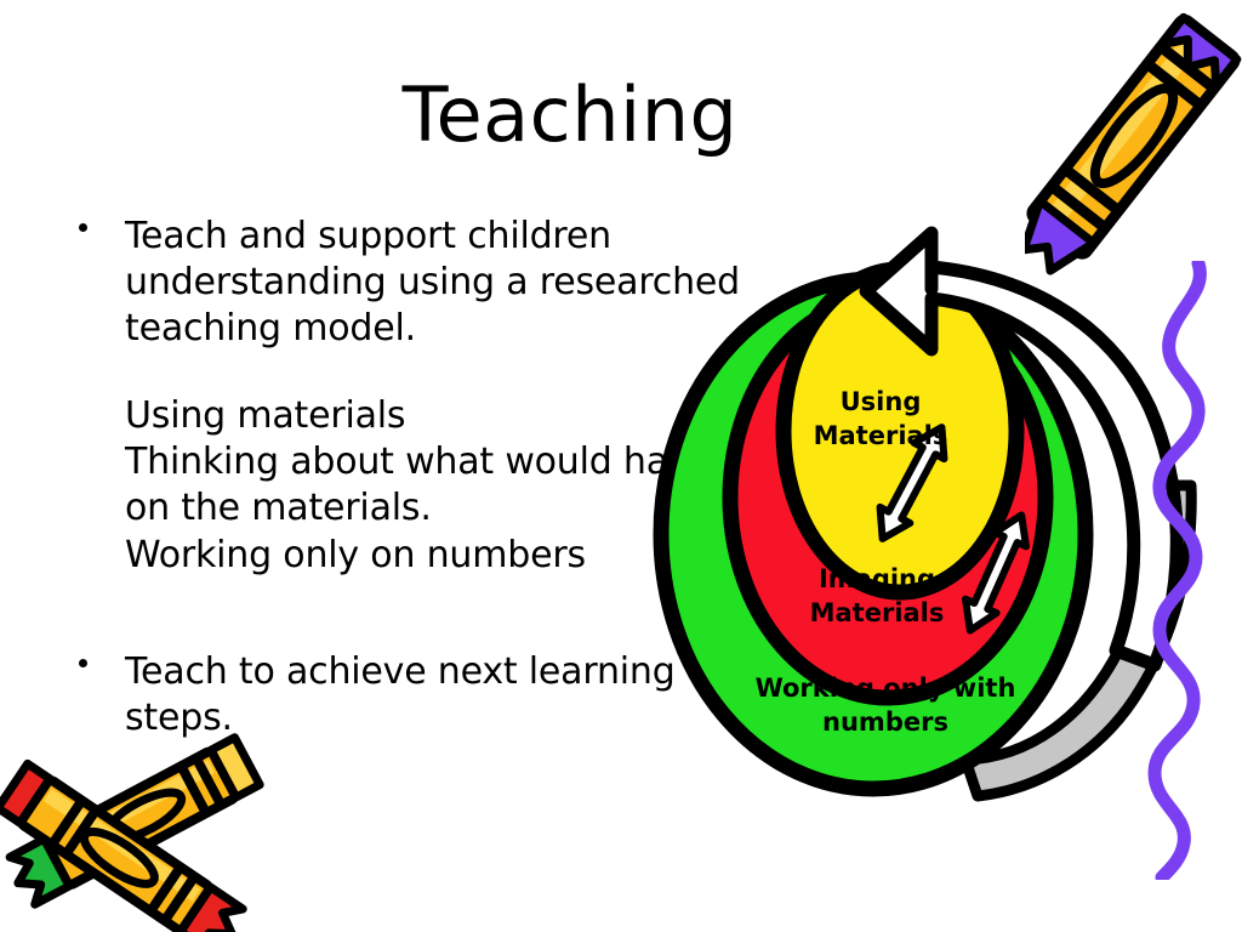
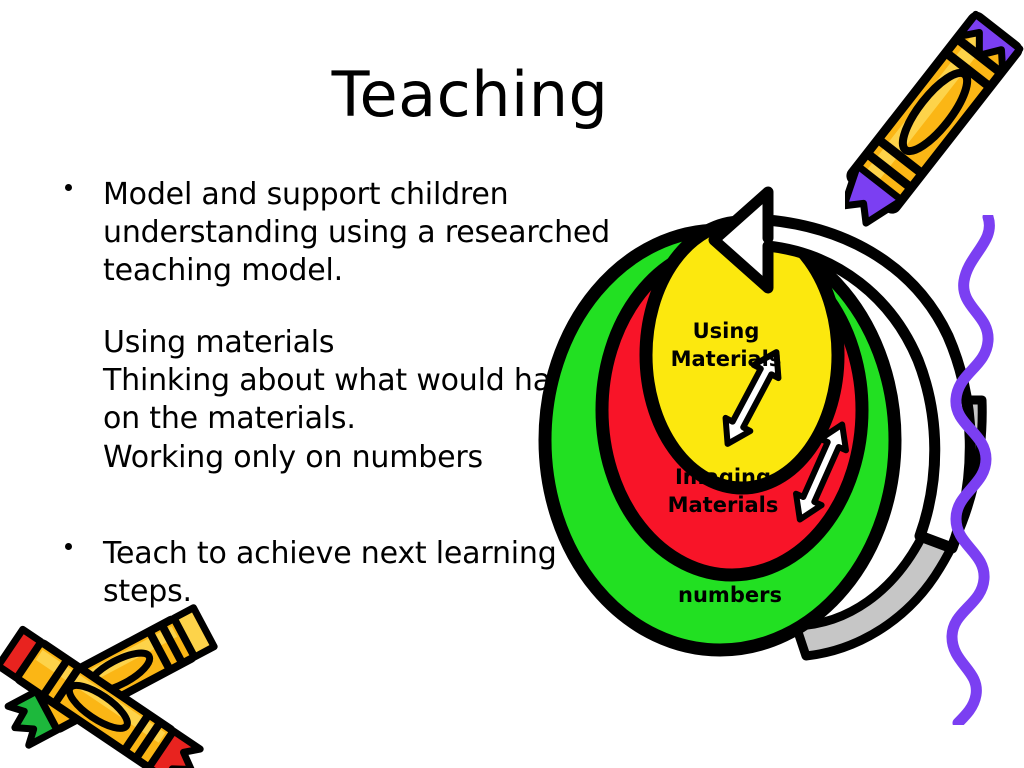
  Teaching
- Teach and support children understanding using a researched teaching model.
+ Model and support children understanding using a researched teaching model.
  Using materials
  Thinking about what would ha on the materials.
  Working only on numbers
  Teach to achieve next learning steps.
  Using
  Materials
  Imaging
  Materials
- Working only with
  numbers
